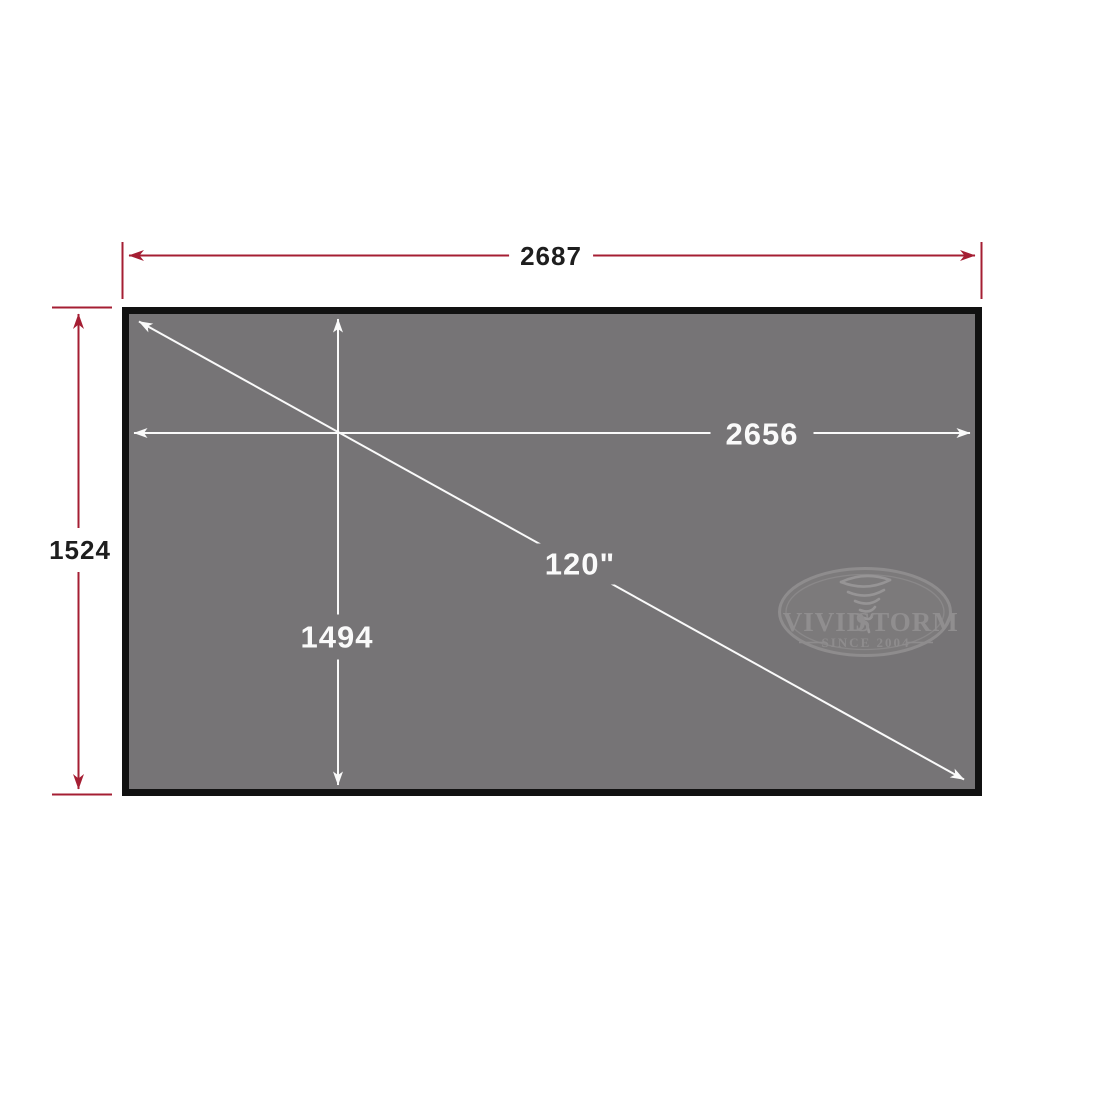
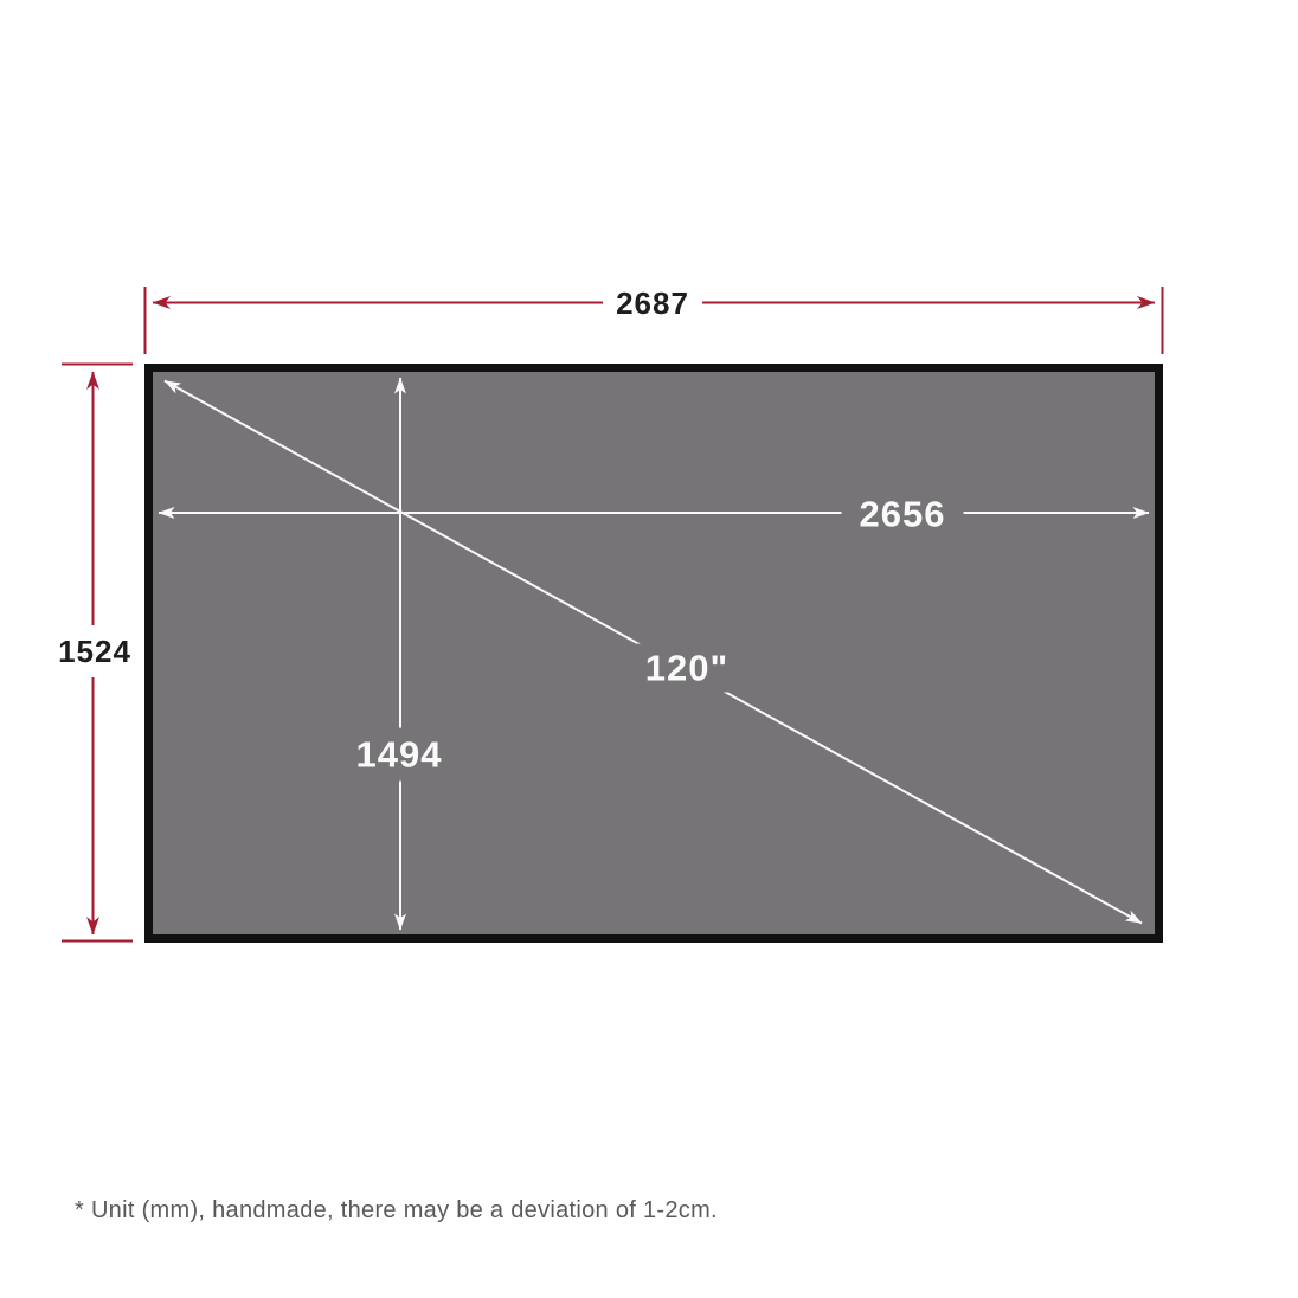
- VIVID
- STORM
  2687
  1524
  2656
  1494
  120"
+ * Unit (mm), handmade, there may be a deviation of 1-2cm.
